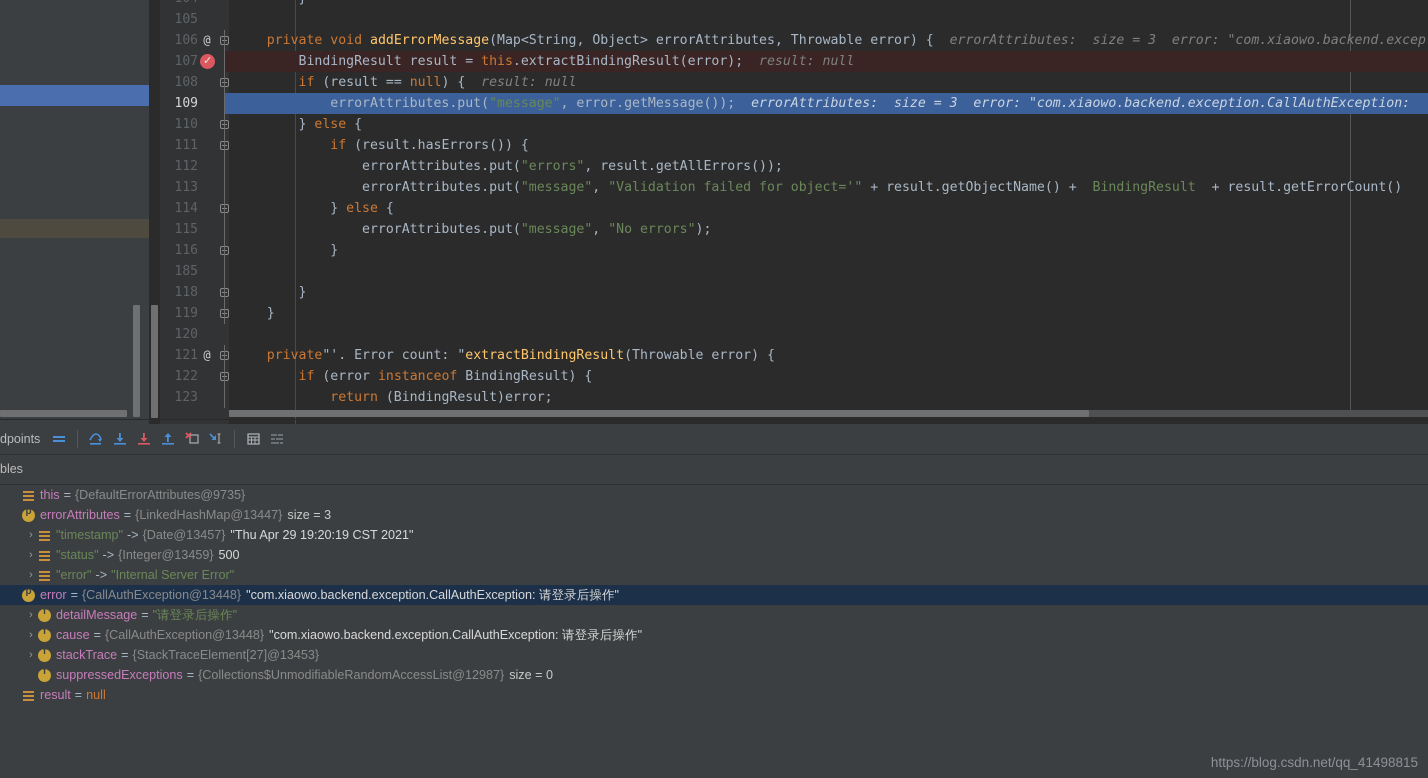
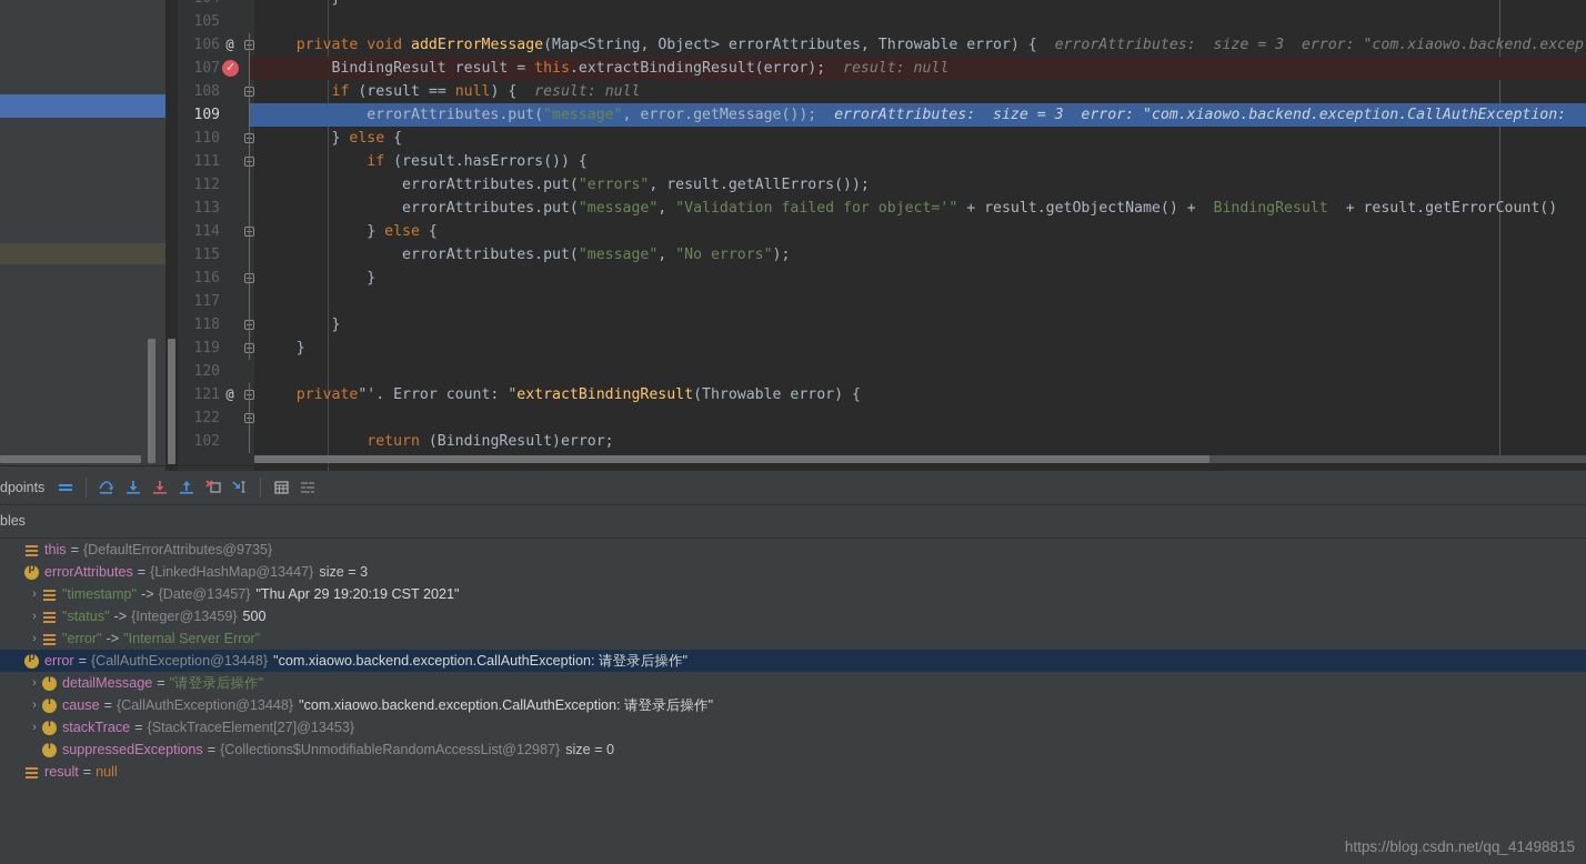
  105
  106
  @
  private void addErrorMessage(Map<String, Object> errorAttributes, Throwable error) { errorAttributes: size = 3 error: "com.xiaowo.backend.excep
  107
  BindingResult result = this.extractBindingResult(error); result: null
  108
  if (result == null) { result: null
  109
  errorAttributes.put("message", error.getMessage()); errorAttributes: size = 3 error: "com.xiaowo.backend.exception.CallAuthException:
  110
  } else {
  111
  if (result.hasErrors()) {
  112
  errorAttributes.put("errors", result.getAllErrors());
  113
  errorAttributes.put("message", "Validation failed for object='" + result.getObjectName() + BindingResult + result.getErrorCount()
  114
  } else {
  115
  errorAttributes.put("message", "No errors");
  116
  }
- 185
+ 117
  118
  }
  119
  }
  120
  121
  @
  private"'. Error count: "extractBindingResult(Throwable error) {
  122
- if (error instanceof BindingResult) {
- 123
+ 102
  return (BindingResult)error;
  dpoints
  bles
  this
  =
  {DefaultErrorAttributes@9735}
  errorAttributes
  =
  {LinkedHashMap@13447}
  size = 3
  ›
  "timestamp"
  ->
  {Date@13457}
  "Thu Apr 29 19:20:19 CST 2021"
  ›
  "status"
  ->
  {Integer@13459}
  500
  ›
  "error"
  ->
  "Internal Server Error"
  error
  =
  {CallAuthException@13448}
  "com.xiaowo.backend.exception.CallAuthException: 请登录后操作"
  ›
  detailMessage
  =
  "请登录后操作"
  ›
  cause
  =
  {CallAuthException@13448}
  "com.xiaowo.backend.exception.CallAuthException: 请登录后操作"
  ›
  stackTrace
  =
  {StackTraceElement[27]@13453}
  suppressedExceptions
  =
  {Collections$UnmodifiableRandomAccessList@12987}
  size = 0
  result
  =
  null
  https://blog.csdn.net/qq_41498815
